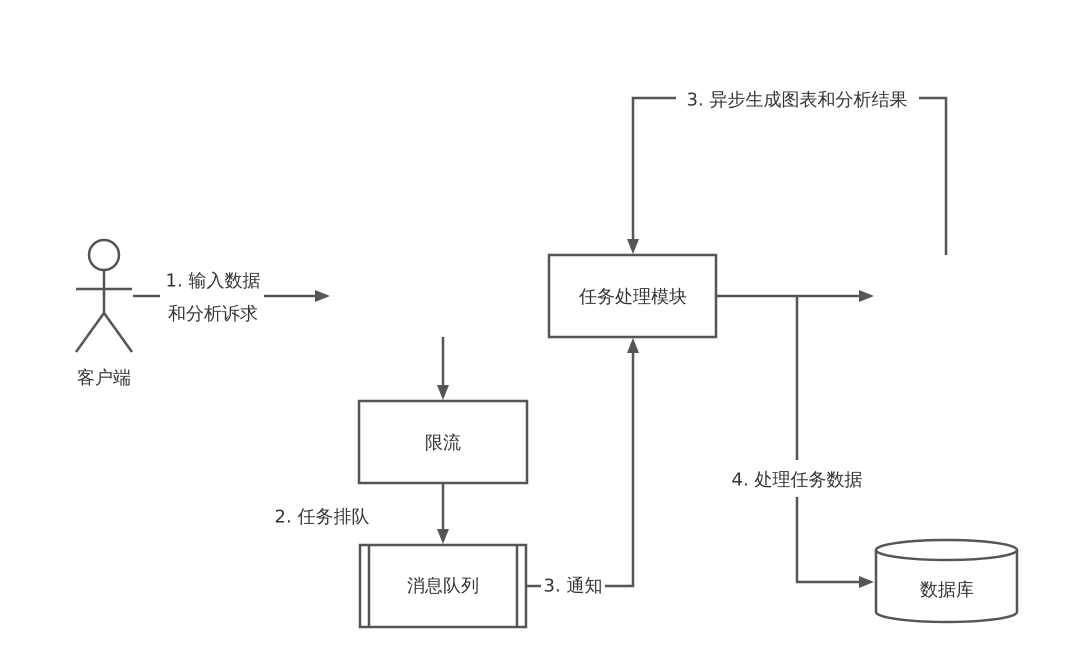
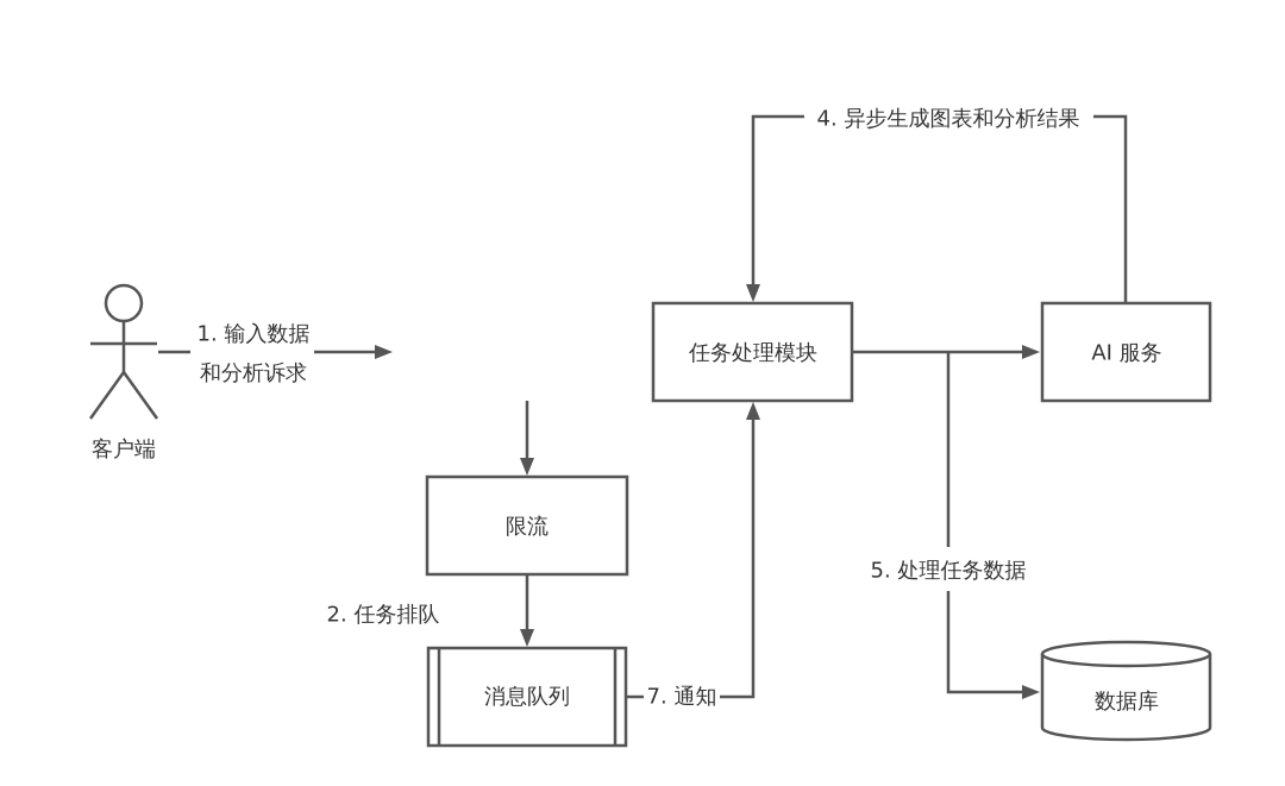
  客户端
  1. 输入数据
  和分析诉求
  任务处理模块
+ AI 服务
- 3. 异步生成图表和分析结果
+ 4. 异步生成图表和分析结果
  限流
  2. 任务排队
  消息队列
- 3. 通知
+ 7. 通知
- 4. 处理任务数据
+ 5. 处理任务数据
  数据库
